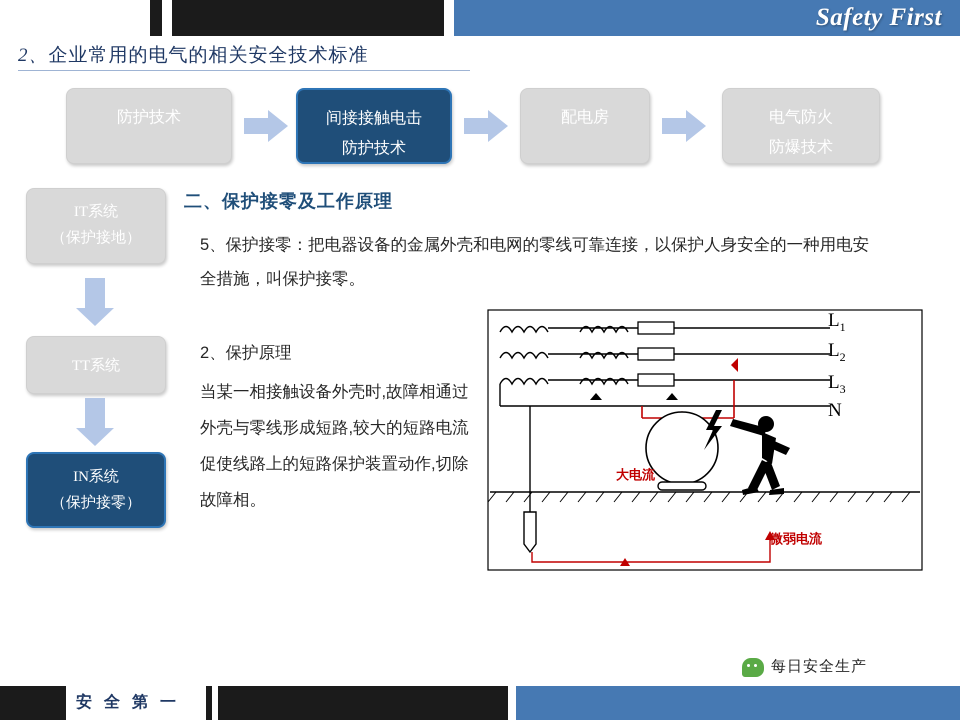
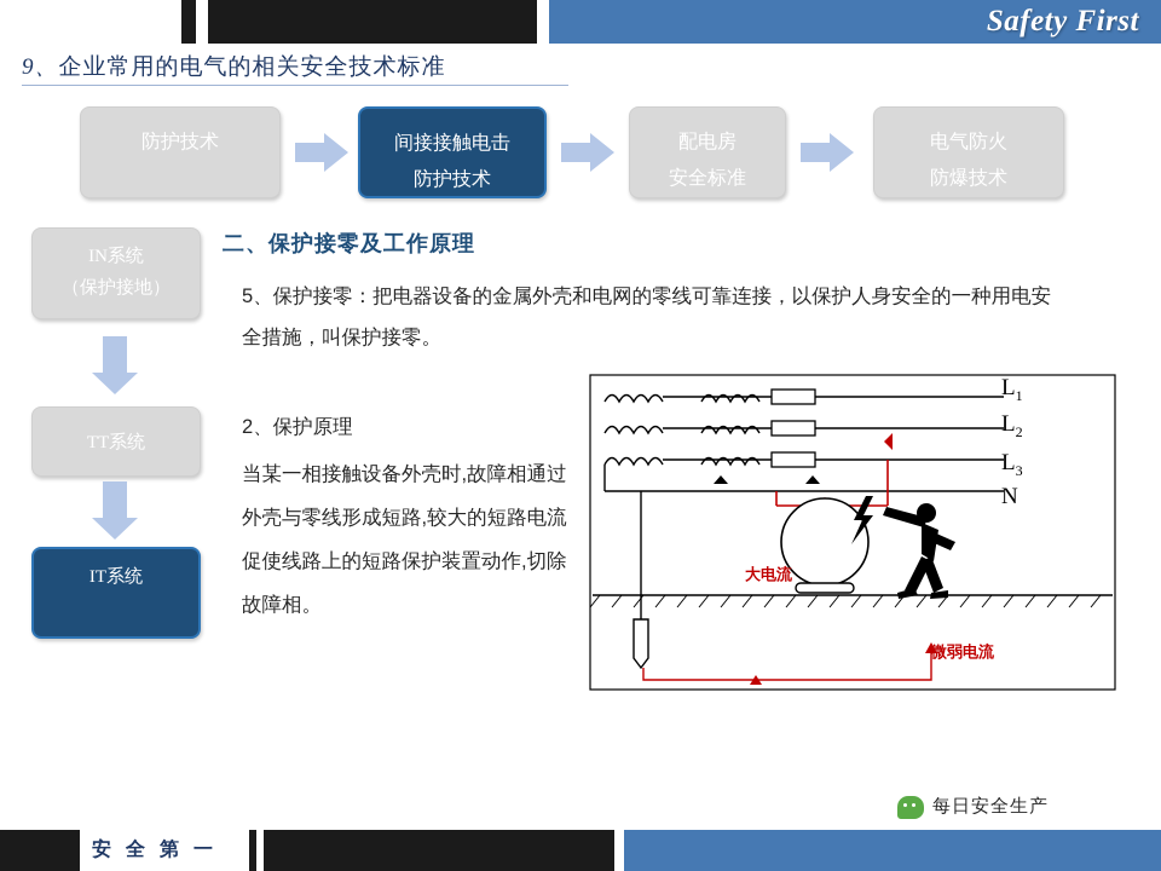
  Safety First
- 2、企业常用的电气的相关安全技术标准
+ 9、企业常用的电气的相关安全技术标准
  防护技术
  间接接触电击
  防护技术
  配电房
+ 安全标准
  电气防火
  防爆技术
- IT系统
+ IN系统
  （保护接地）
  TT系统
- IN系统
+ IT系统
- （保护接零）
  二、保护接零及工作原理
  5、保护接零：把电器设备的金属外壳和电网的零线可靠连接，以保护人身安全的一种用电安全措施，叫保护接零。
  2、保护原理
  当某一相接触设备外壳时,故障相通过外壳与零线形成短路,较大的短路电流促使线路上的短路保护装置动作,切除故障相。
  L1
  L2
  L3
  N
  大电流
  微弱电流
  每日安全生产
  安 全 第 一
